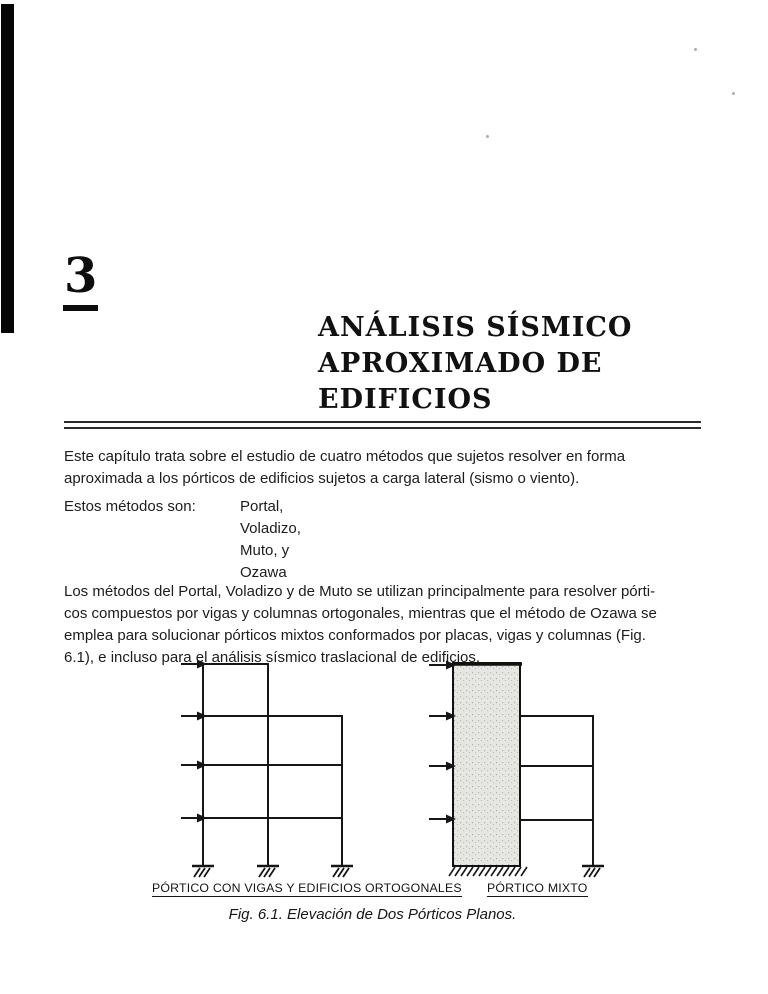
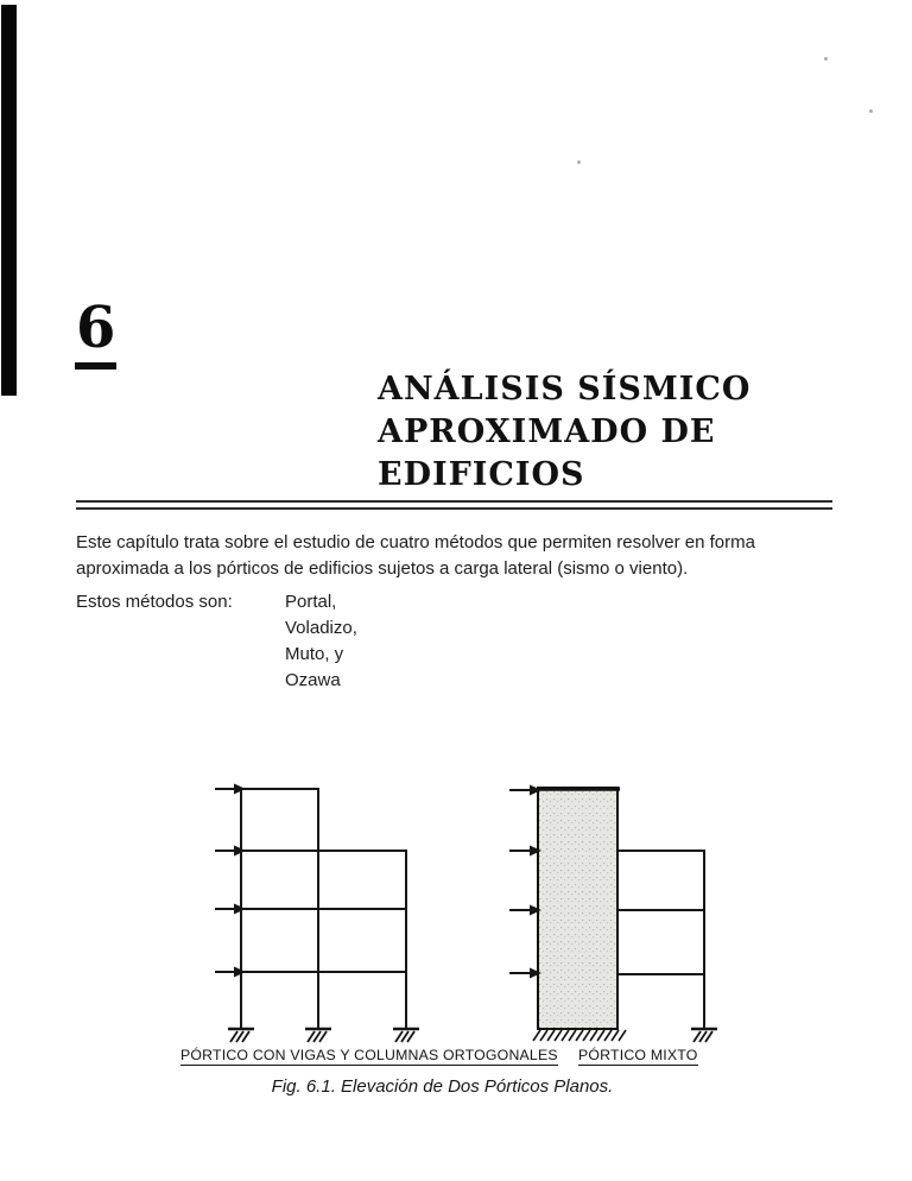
- 3
+ 6
  ANÁLISIS SÍSMICO
  APROXIMADO DE
  EDIFICIOS
- Este capítulo trata sobre el estudio de cuatro métodos que sujetos resolver en forma
+ Este capítulo trata sobre el estudio de cuatro métodos que permiten resolver en forma
  aproximada a los pórticos de edificios sujetos a carga lateral (sismo o viento).
  Estos métodos son:
  Portal,
  Voladizo,
  Muto, y
  Ozawa
- Los métodos del Portal, Voladizo y de Muto se utilizan principalmente para resolver pórti-
- cos compuestos por vigas y columnas ortogonales, mientras que el método de Ozawa se
- emplea para solucionar pórticos mixtos conformados por placas, vigas y columnas (Fig.
- 6.1), e incluso para el análisis sísmico traslacional de edificios.
- PÓRTICO CON VIGAS Y EDIFICIOS ORTOGONALES
+ PÓRTICO CON VIGAS Y COLUMNAS ORTOGONALES
  PÓRTICO MIXTO
  Fig. 6.1. Elevación de Dos Pórticos Planos.
